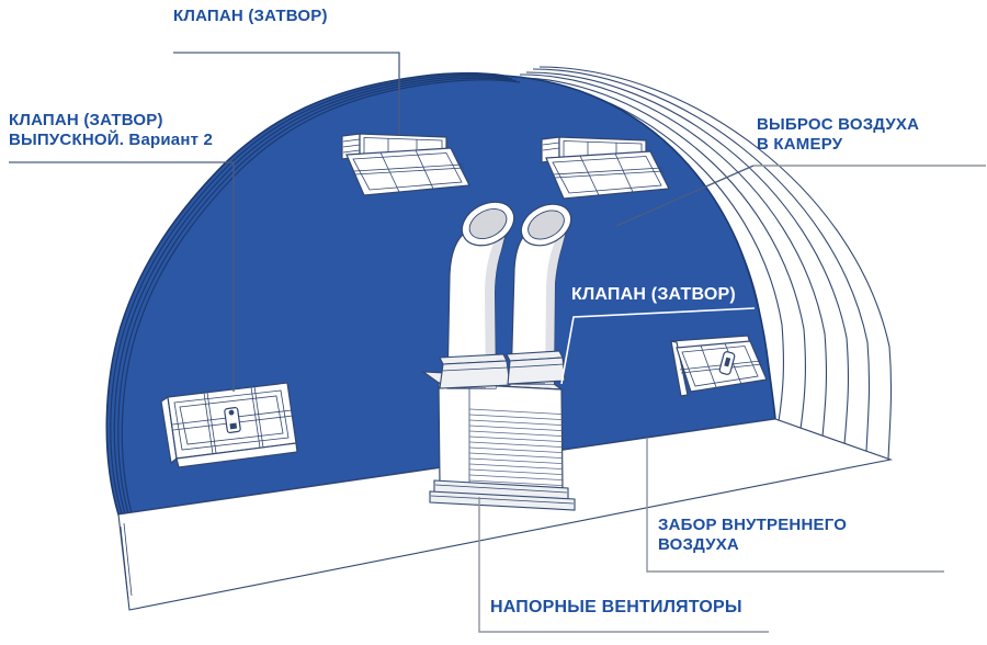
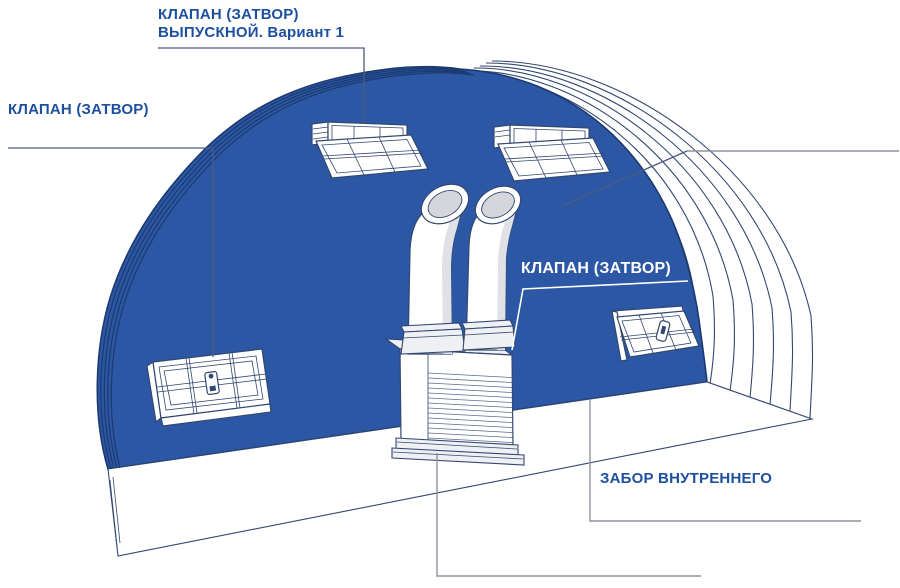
  КЛАПАН (ЗАТВОР)
+ ВЫПУСКНОЙ. Вариант 1
  КЛАПАН (ЗАТВОР)
- ВЫПУСКНОЙ. Вариант 2
- ВЫБРОС ВОЗДУХА
- В КАМЕРУ
  КЛАПАН (ЗАТВОР)
  ЗАБОР ВНУТРЕННЕГО
- ВОЗДУХА
- НАПОРНЫЕ ВЕНТИЛЯТОРЫ
